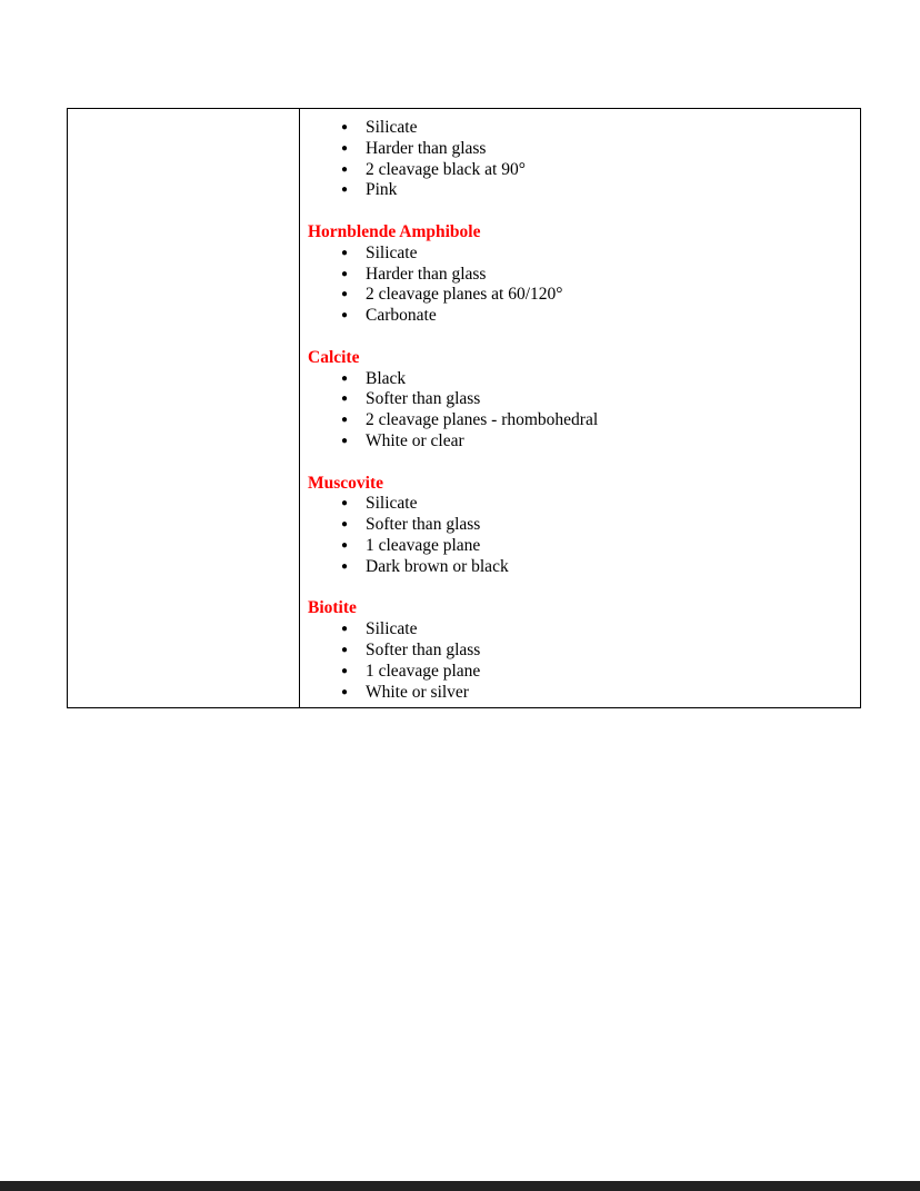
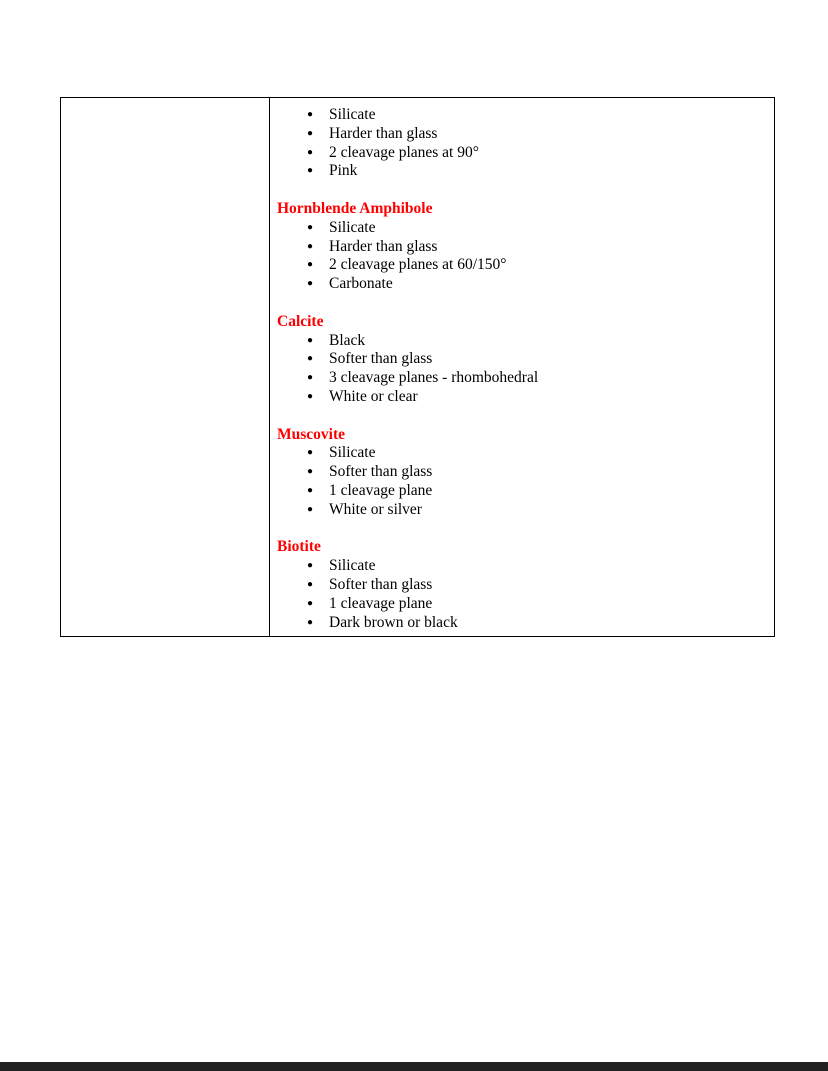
  ●
  Silicate
  ●
  Harder than glass
  ●
- 2 cleavage black at 90°
+ 2 cleavage planes at 90°
  ●
  Pink
  Hornblende Amphibole
  ●
  Silicate
  ●
  Harder than glass
  ●
- 2 cleavage planes at 60/120°
+ 2 cleavage planes at 60/150°
  ●
  Carbonate
  Calcite
  ●
  Black
  ●
  Softer than glass
  ●
- 2 cleavage planes - rhombohedral
+ 3 cleavage planes - rhombohedral
  ●
  White or clear
  Muscovite
  ●
  Silicate
  ●
  Softer than glass
  ●
  1 cleavage plane
  ●
- Dark brown or black
+ White or silver
  Biotite
  ●
  Silicate
  ●
  Softer than glass
  ●
  1 cleavage plane
  ●
- White or silver
+ Dark brown or black
